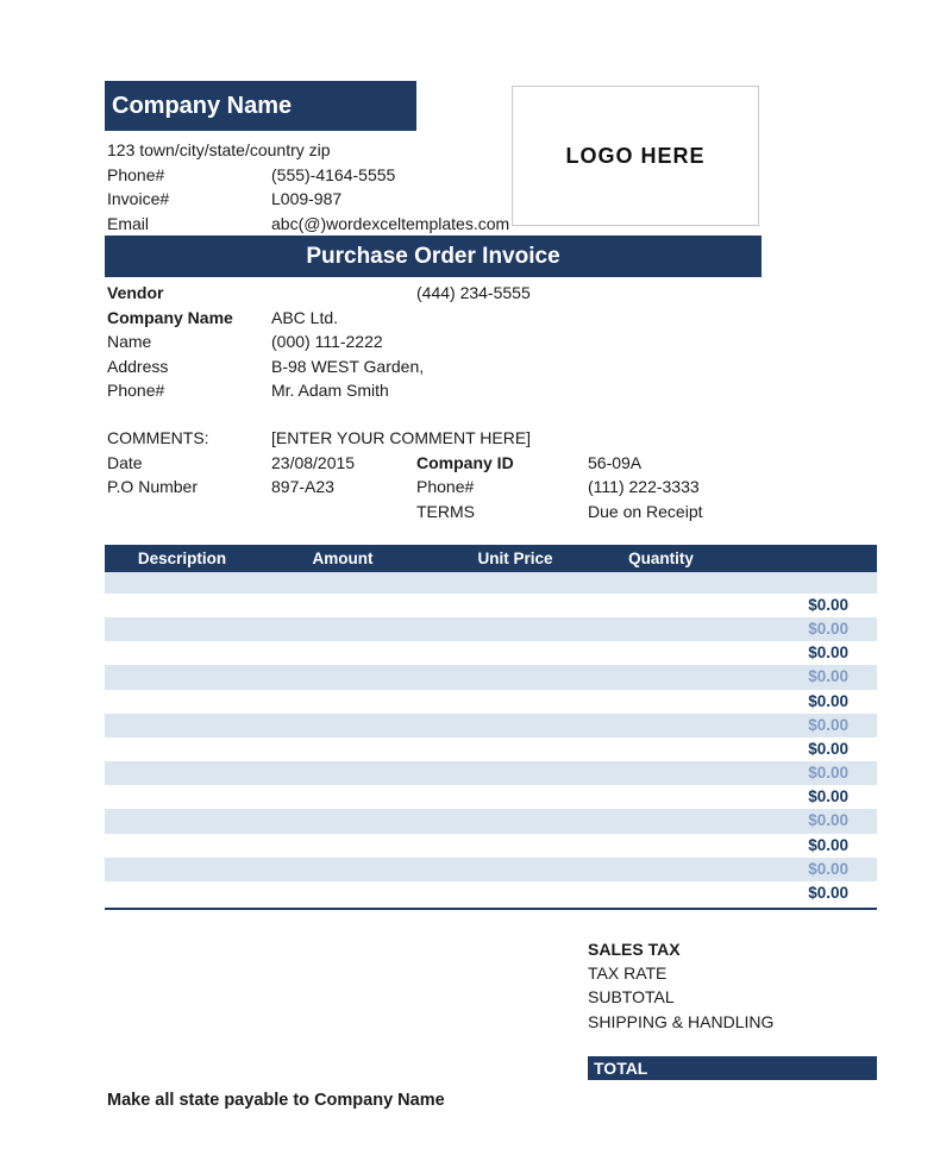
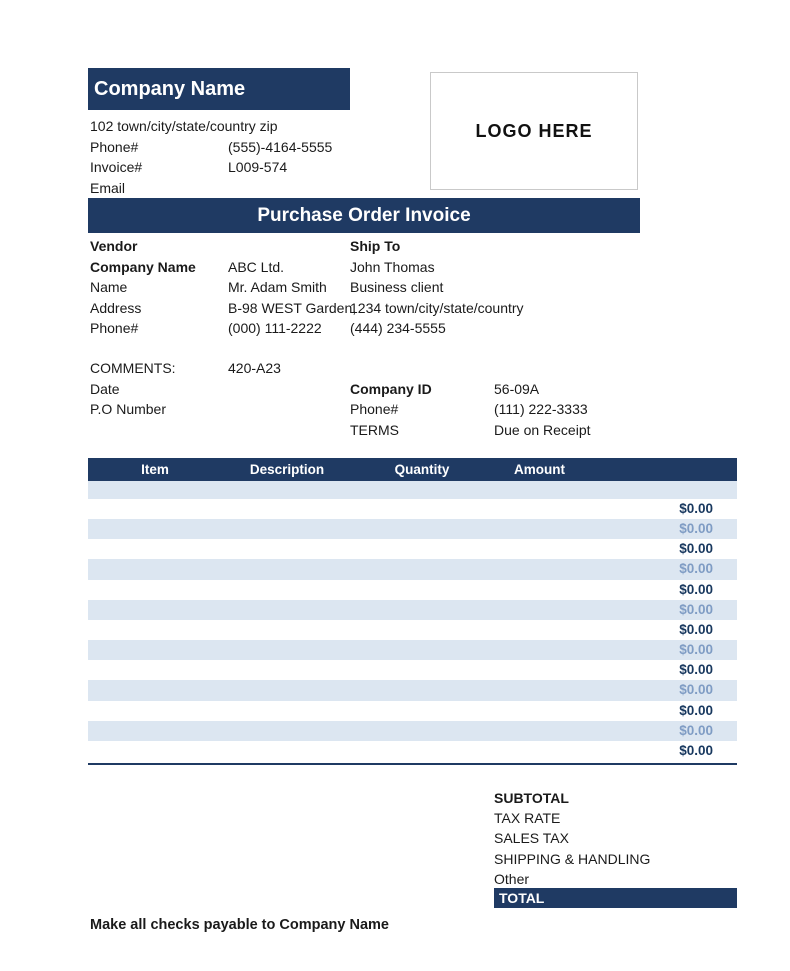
  Company Name
- 123 town/city/state/country zip
+ 102 town/city/state/country zip
  Phone#
  (555)-4164-5555
  Invoice#
- L009-987
+ L009-574
  Email
- abc(@)wordexceltemplates.com
  LOGO HERE
  Purchase Order Invoice
  Vendor
  Company Name
  Name
  Address
  Phone#
  ABC Ltd.
- (000) 111-2222
+ Mr. Adam Smith
  B-98 WEST Garden,
- Mr. Adam Smith
+ (000) 111-2222
+ Ship To
+ John Thomas
+ Business client
+ 1234 town/city/state/country
  (444) 234-5555
  COMMENTS:
  Date
  P.O Number
- [ENTER YOUR COMMENT HERE]
- 23/08/2015
- 897-A23
+ 420-A23
  Company ID
  Phone#
  TERMS
  56-09A
  (111) 222-3333
  Due on Receipt
+ Item
  Description
- Amount
+ Quantity
- Unit Price
- Quantity
+ Amount
  $0.00
  $0.00
  $0.00
  $0.00
  $0.00
  $0.00
  $0.00
  $0.00
  $0.00
  $0.00
  $0.00
  $0.00
  $0.00
- SALES TAX
+ SUBTOTAL
  TAX RATE
- SUBTOTAL
+ SALES TAX
  SHIPPING & HANDLING
+ Other
  TOTAL
- Make all state payable to Company Name
+ Make all checks payable to Company Name
